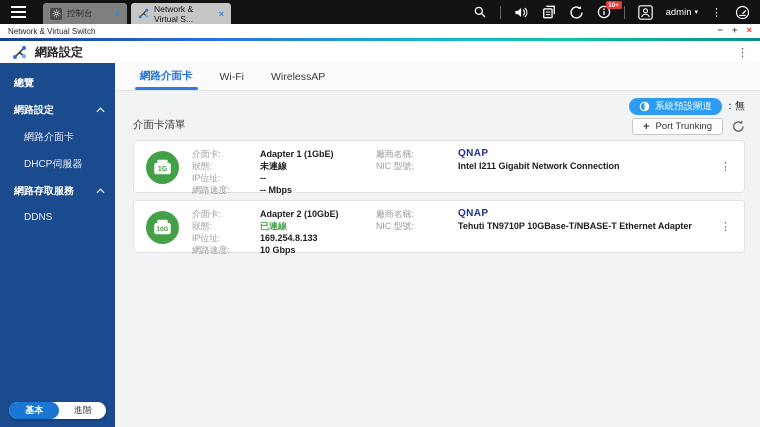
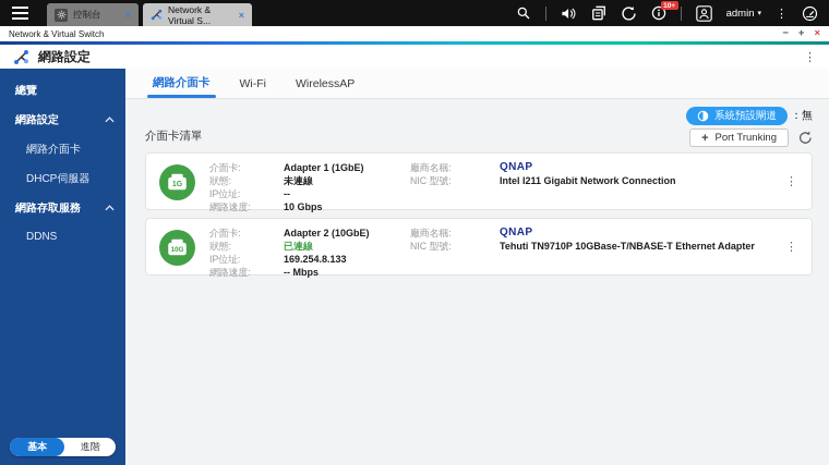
  控制台
  ×
  Network & Virtual S...
  ×
  admin
  ⋮
  Network & Virtual Switch
  −
  +
  ×
  網路設定
  ⋮
  總覽
  網路設定
  網路介面卡
  DHCP伺服器
  網路存取服務
  DDNS
  基本
  進階
  網路介面卡
  Wi-Fi
  WirelessAP
  系統預設閘道
  ：無
  介面卡清單
  +
  Port Trunking
  介面卡:
  狀態:
  IP位址:
  網路速度:
  Adapter 1 (1GbE)
  未連線
  --
- -- Mbps
+ 10 Gbps
  廠商名稱:
  NIC 型號:
  QNAP
  Intel I211 Gigabit Network Connection
  ⋮
  介面卡:
  狀態:
  IP位址:
  網路速度:
  Adapter 2 (10GbE)
  已連線
  169.254.8.133
- 10 Gbps
+ -- Mbps
  廠商名稱:
  NIC 型號:
  QNAP
  Tehuti TN9710P 10GBase-T/NBASE-T Ethernet Adapter
  ⋮
